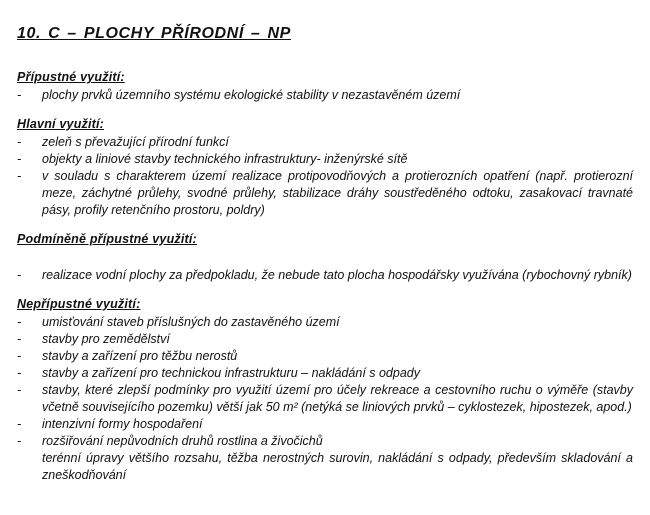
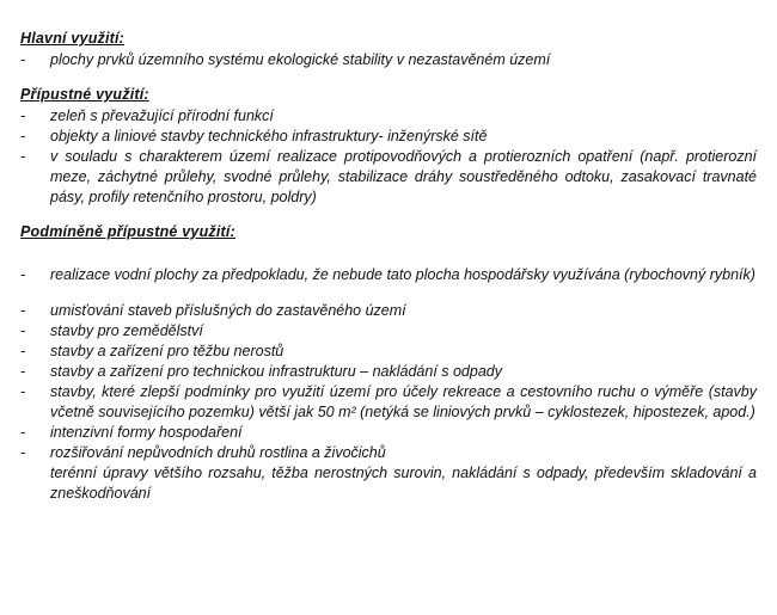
- 10. C – PLOCHY PŘÍRODNÍ – NP
- Přípustné využití:
+ Hlavní využití:
  -
  plochy prvků územního systému ekologické stability v nezastavěném území
- Hlavní využití:
+ Přípustné využití:
  -
  zeleň s převažující přírodní funkcí
  -
  objekty a liniové stavby technického infrastruktury- inženýrské sítě
  -
  v souladu s charakterem území realizace protipovodňových a protierozních opatření (např. protierozní meze, záchytné průlehy, svodné průlehy, stabilizace dráhy soustředěného odtoku, zasakovací travnaté pásy, profily retenčního prostoru, poldry)
  Podmíněně přípustné využití:
  -
  realizace vodní plochy za předpokladu, že nebude tato plocha hospodářsky využívána (rybochovný rybník)
- Nepřípustné využití:
  -
  umisťování staveb příslušných do zastavěného území
  -
  stavby pro zemědělství
  -
  stavby a zařízení pro těžbu nerostů
  -
  stavby a zařízení pro technickou infrastrukturu – nakládání s odpady
  -
  stavby, které zlepší podmínky pro využití území pro účely rekreace a cestovního ruchu o výměře (stavby včetně souvisejícího pozemku) větší jak 50 m² (netýká se liniových prvků – cyklostezek, hipostezek, apod.)
  -
  intenzivní formy hospodaření
  -
  rozšiřování nepůvodních druhů rostlina a živočichů
  terénní úpravy většího rozsahu, těžba nerostných surovin, nakládání s odpady, především skladování a zneškodňování
